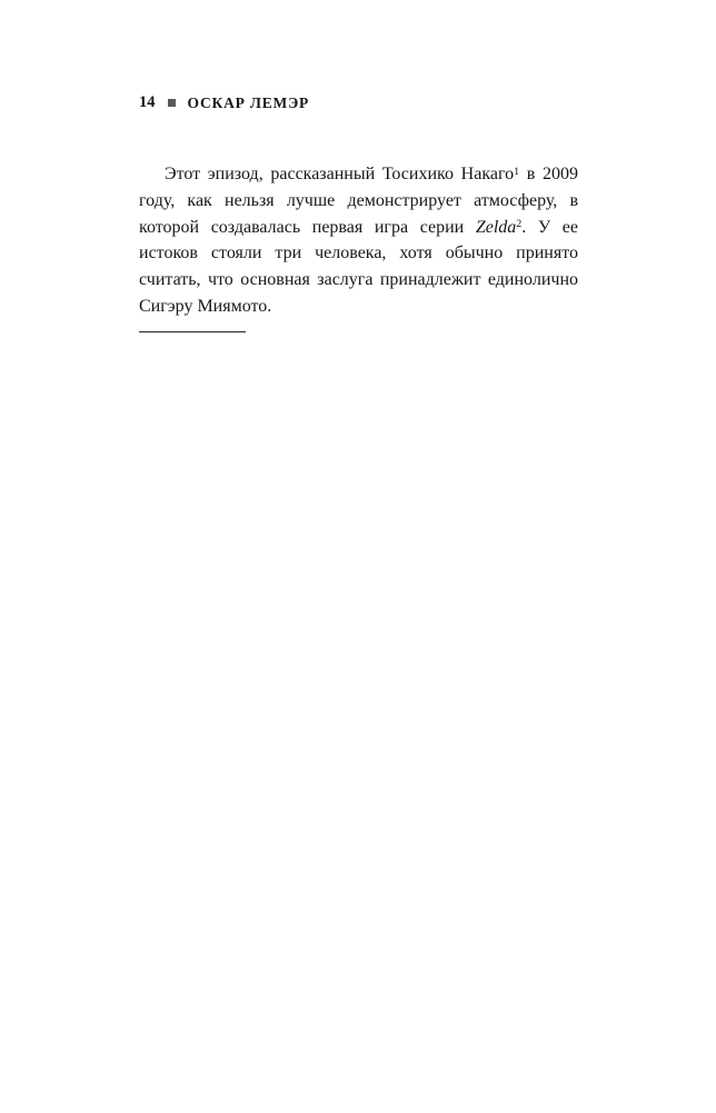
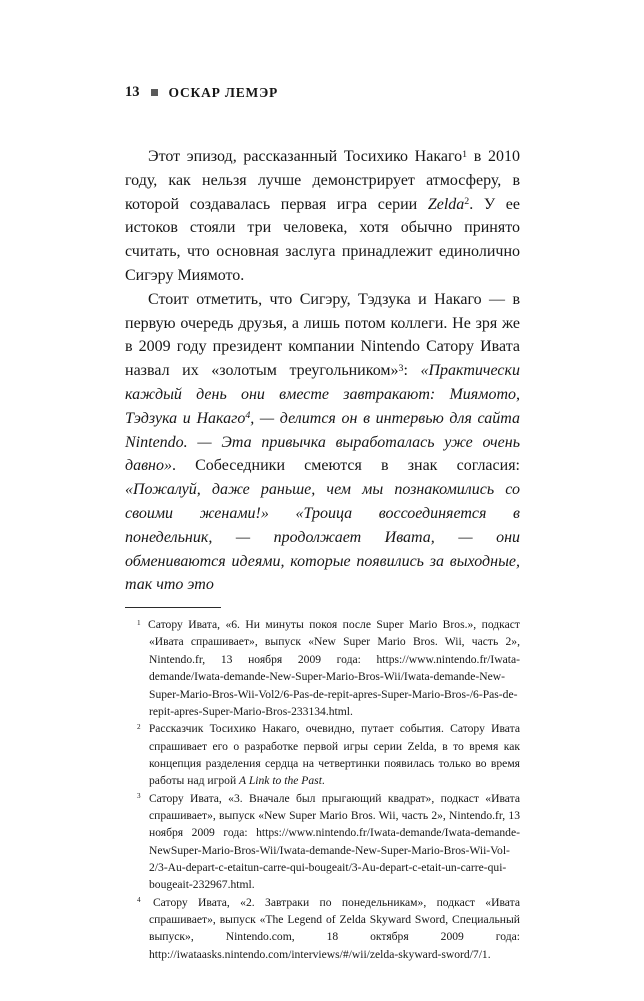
- 14
+ 13
  ОСКАР ЛЕМЭР
- Этот эпизод, рассказанный Тосихико Накаго1 в 2009 году, как нельзя лучше демонстрирует атмосферу, в которой создавалась первая игра серии Zelda2. У ее истоков стояли три человека, хотя обычно принято считать, что основная заслуга принадлежит единолично Сигэру Миямото.
+ Этот эпизод, рассказанный Тосихико Накаго1 в 2010 году, как нельзя лучше демонстрирует атмосферу, в которой создавалась первая игра серии Zelda2. У ее истоков стояли три человека, хотя обычно принято считать, что основная заслуга принадлежит единолично Сигэру Миямото.
+ Стоит отметить, что Сигэру, Тэдзука и Накаго — в первую очередь друзья, а лишь потом коллеги. Не зря же в 2009 году президент компании Nintendo Сатору Ивата назвал их «золотым треугольником»3: «Практически каждый день они вместе завтракают: Миямото, Тэдзука и Накаго4, — делится он в интервью для сайта Nintendo. — Эта привычка выработалась уже очень давно». Собеседники смеются в знак согласия: «Пожалуй, даже раньше, чем мы познакомились со своими женами!» «Троица воссоединяется в понедельник, — продолжает Ивата, — они обмениваются идеями, которые появились за выходные, так что это
+ 1 Сатору Ивата, «6. Ни минуты покоя после Super Mario Bros.», подкаст «Ивата спрашивает», выпуск «New Super Mario Bros. Wii, часть 2», Nintendo.fr, 13 ноября 2009 года: https://www.nintendo.fr/Iwata-demande/Iwata-demande-New-Super-Mario-Bros-Wii/Iwata-demande-New-Super-Mario-Bros-Wii-Vol2/6-Pas-de-repit-apres-Super-Mario-Bros-/6-Pas-de-repit-apres-Super-Mario-Bros-233134.html.
+ 2 Рассказчик Тосихико Накаго, очевидно, путает события. Сатору Ивата спрашивает его о разработке первой игры серии Zelda, в то время как концепция разделения сердца на четвертинки появилась только во время работы над игрой A Link to the Past.
+ 3 Сатору Ивата, «3. Вначале был прыгающий квадрат», подкаст «Ивата спрашивает», выпуск «New Super Mario Bros. Wii, часть 2», Nintendo.fr, 13 ноября 2009 года: https://www.nintendo.fr/Iwata-demande/Iwata-demande-NewSuper-Mario-Bros-Wii/Iwata-demande-New-Super-Mario-Bros-Wii-Vol-2/3-Au-depart-c-etaitun-carre-qui-bougeait/3-Au-depart-c-etait-un-carre-qui-bougeait-232967.html.
+ 4 Сатору Ивата, «2. Завтраки по понедельникам», подкаст «Ивата спрашивает», выпуск «The Legend of Zelda Skyward Sword, Специальный выпуск», Nintendo.com, 18 октября 2009 года: http://iwataasks.nintendo.com/interviews/#/wii/zelda-skyward-sword/7/1.
